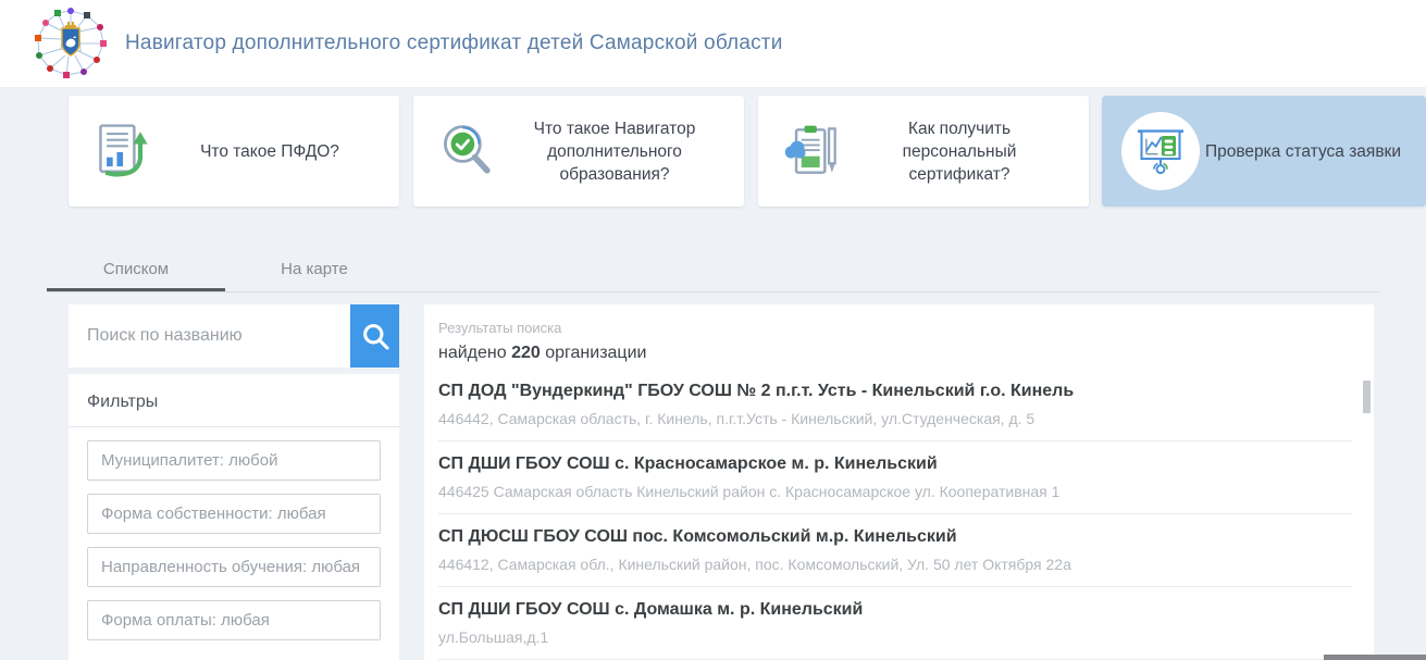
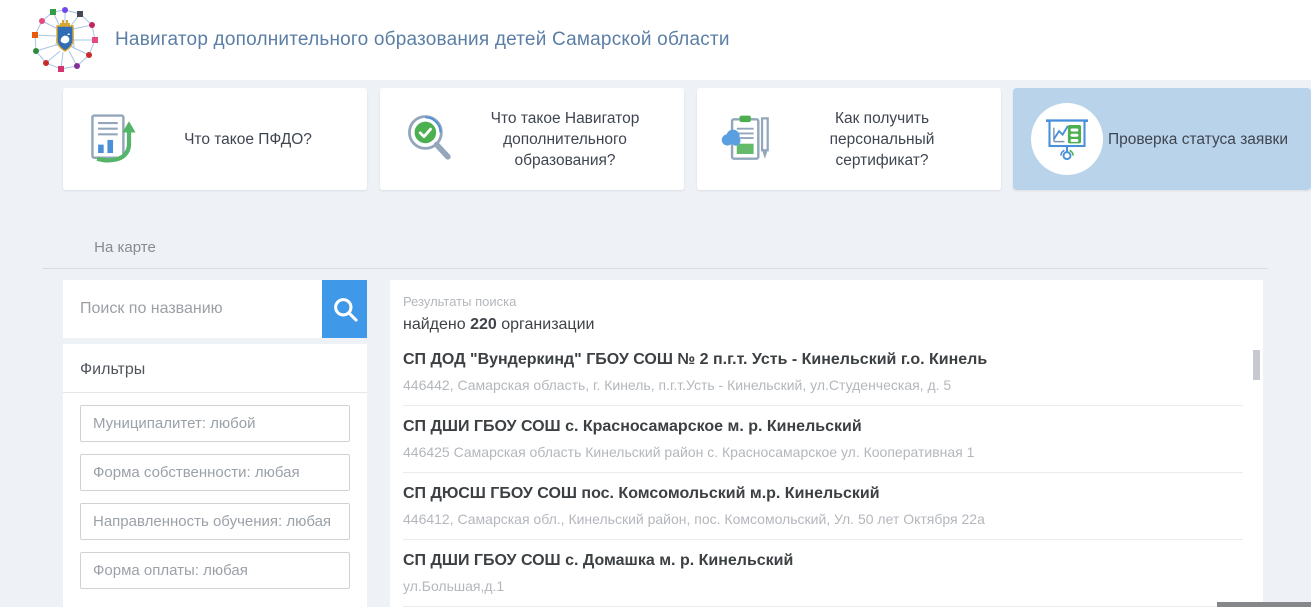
- Навигатор дополнительного сертификат детей Самарской области
+ Навигатор дополнительного образования детей Самарской области
  Что такое ПФДО?
  Что такое Навигатор дополнительного образования?
  Как получить персональный сертификат?
  Проверка статуса заявки
- Списком
  На карте
  Поиск по названию
  Фильтры
  Муниципалитет: любой
  Форма собственности: любая
  Направленность обучения: любая
  Форма оплаты: любая
  Результаты поиска
  найдено 220 организации
  СП ДОД "Вундеркинд" ГБОУ СОШ № 2 п.г.т. Усть - Кинельский г.о. Кинель
  446442, Самарская область, г. Кинель, п.г.т.Усть - Кинельский, ул.Студенческая, д. 5
  СП ДШИ ГБОУ СОШ с. Красносамарское м. р. Кинельский
  446425 Самарская область Кинельский район с. Красносамарское ул. Кооперативная 1
  СП ДЮСШ ГБОУ СОШ пос. Комсомольский м.р. Кинельский
  446412, Самарская обл., Кинельский район, пос. Комсомольский, Ул. 50 лет Октября 22а
  СП ДШИ ГБОУ СОШ с. Домашка м. р. Кинельский
  ул.Большая,д.1
